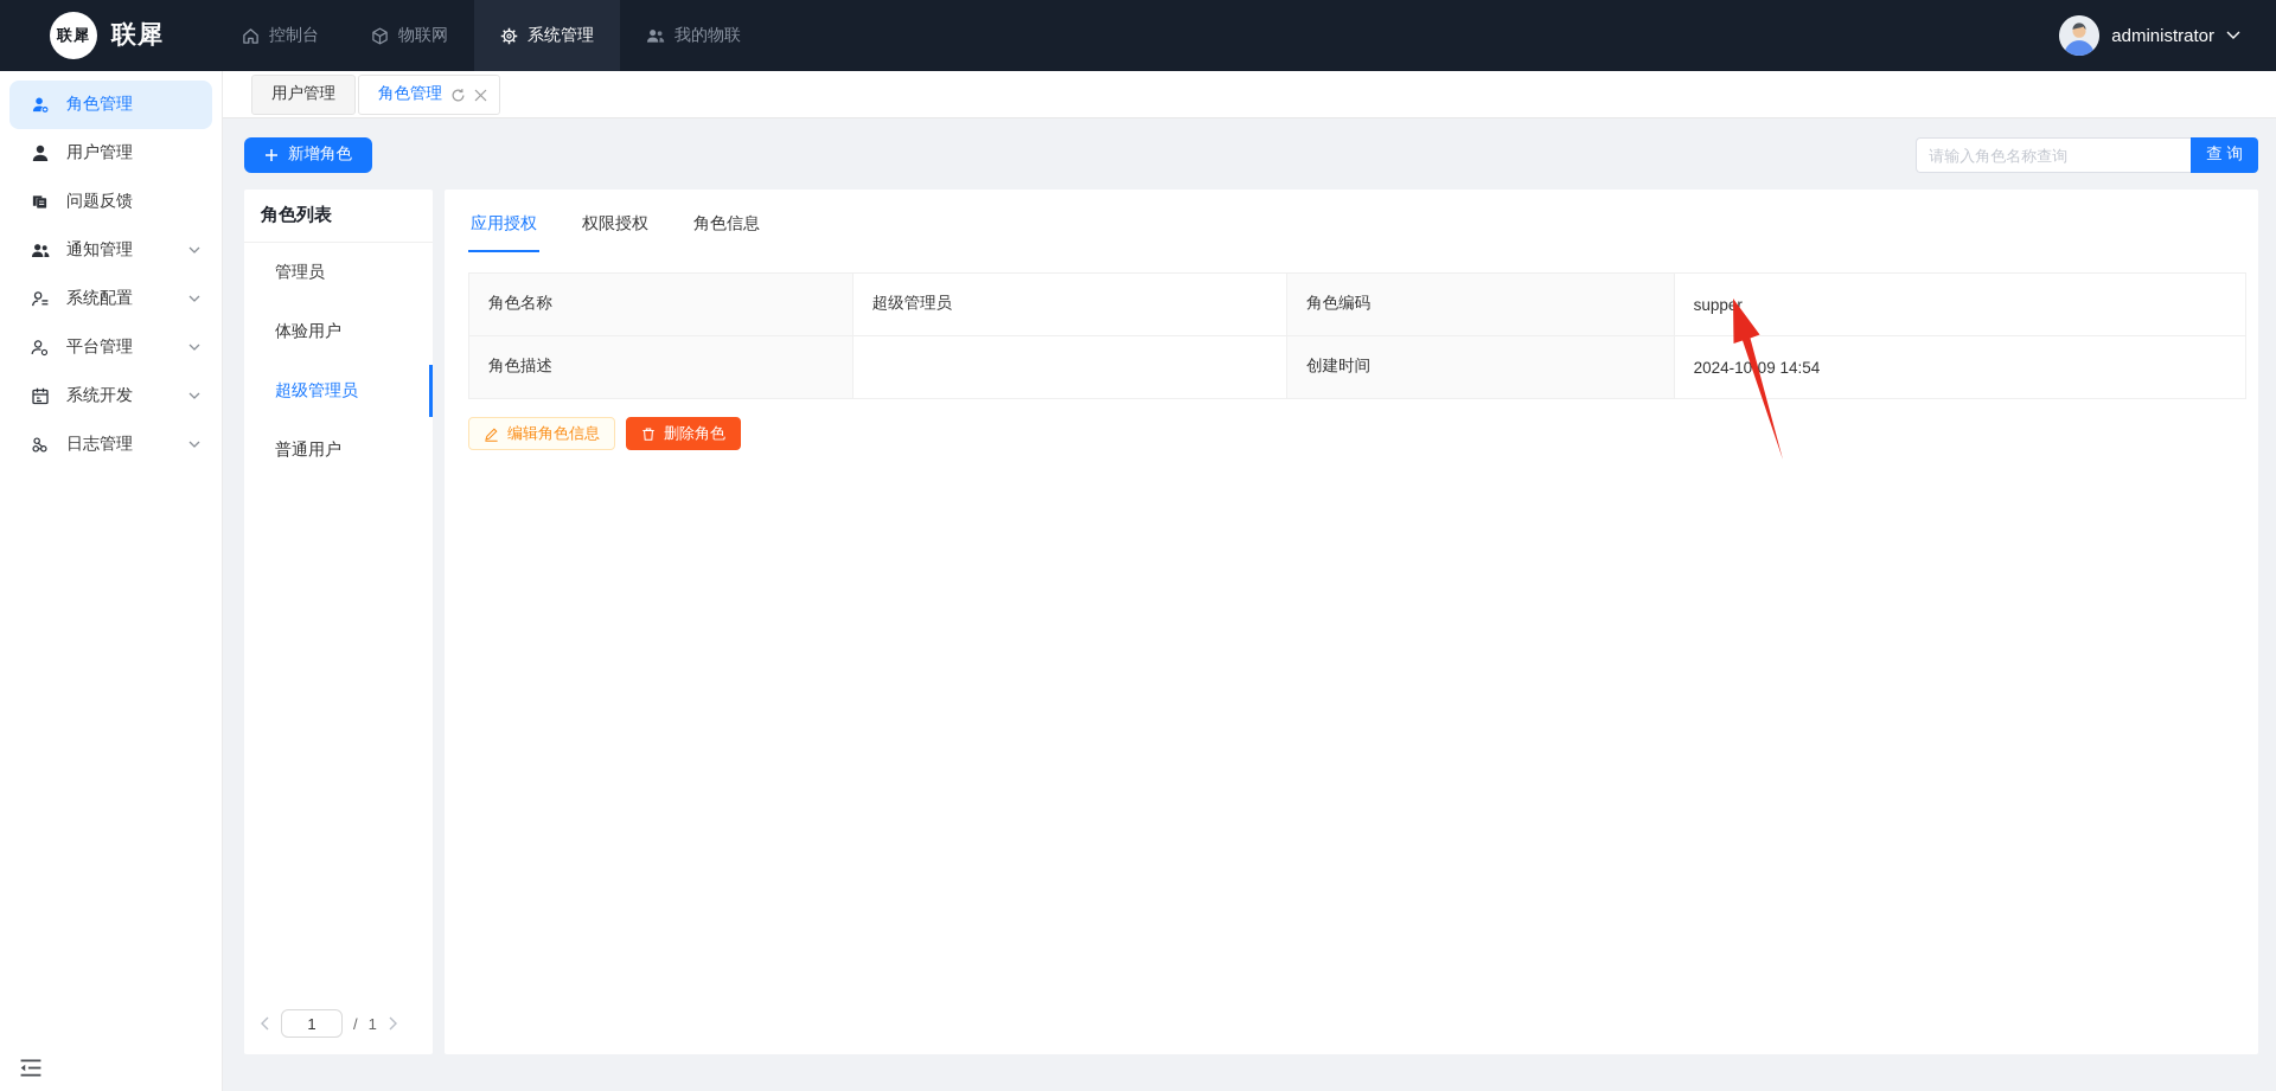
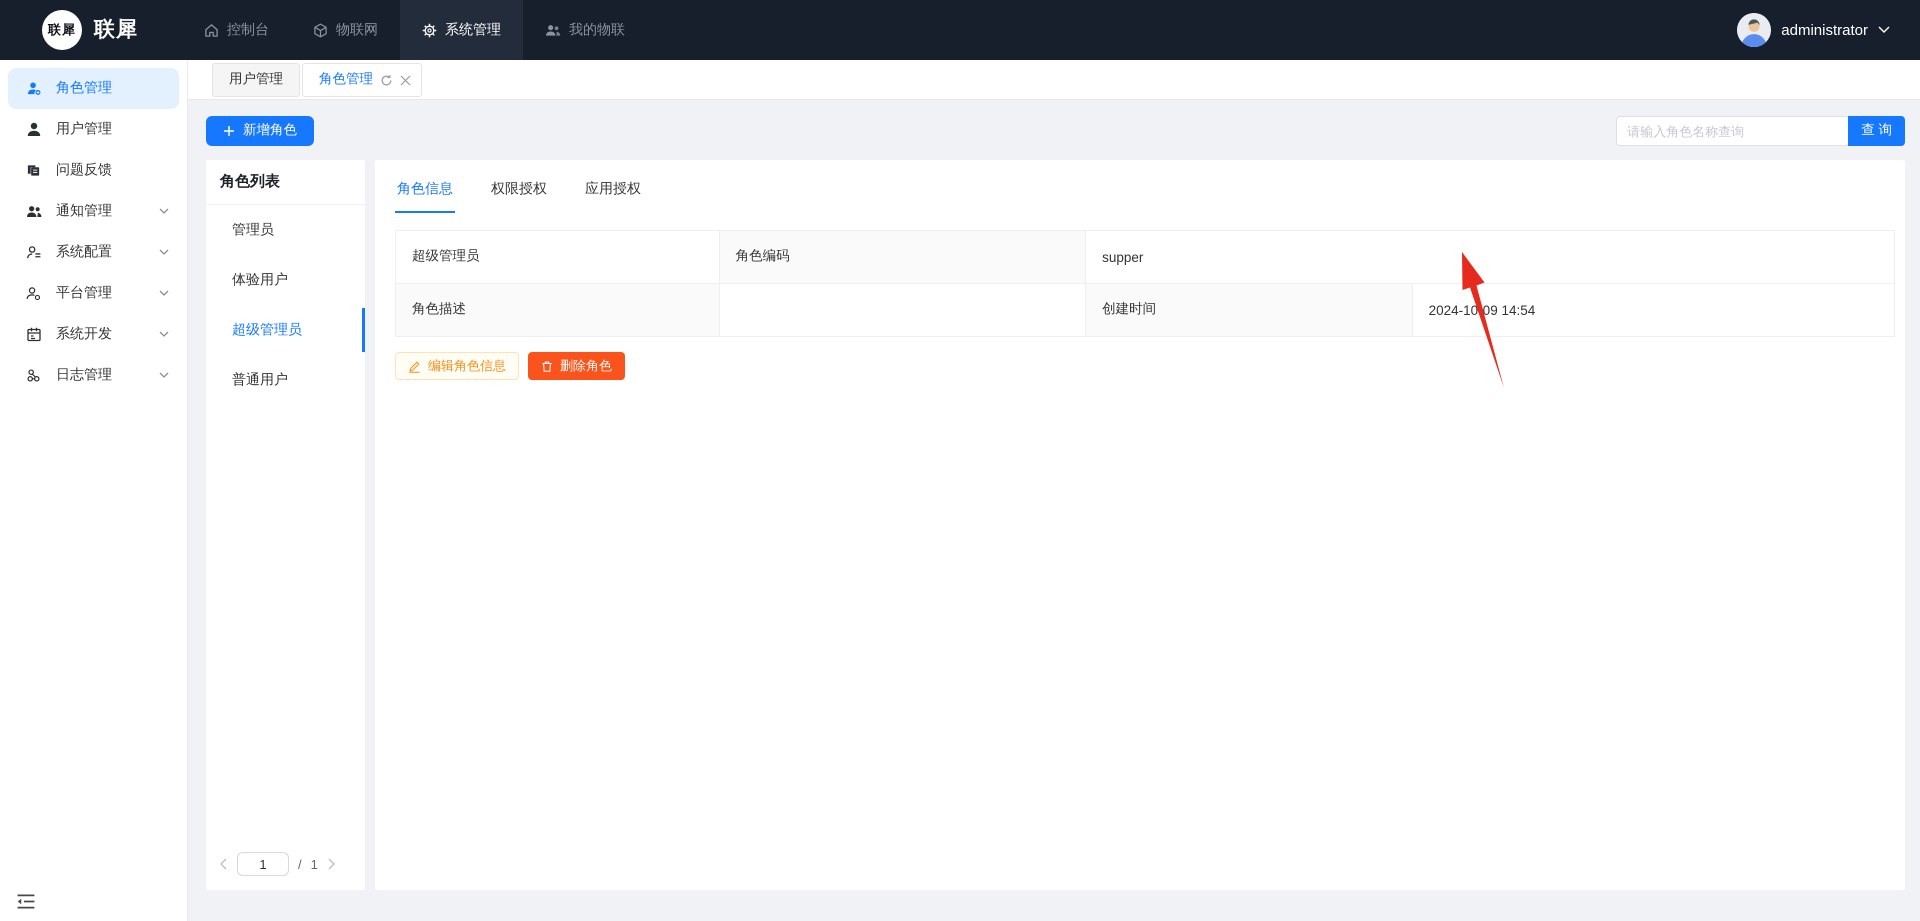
  联犀
  联犀
  控制台
  物联网
  系统管理
  我的物联
  administrator
  角色管理
  用户管理
  问题反馈
  通知管理
  系统配置
  平台管理
  系统开发
  日志管理
  用户管理
  角色管理
  新增角色
  请输入角色名称查询
  查 询
  角色列表
  管理员
  体验用户
  超级管理员
  普通用户
  1
  /
  1
- 应用授权
+ 角色信息
  权限授权
- 角色信息
+ 应用授权
- 角色名称
  超级管理员
  角色编码
  supper
  角色描述
  创建时间
  2024-1009 14:54
  编辑角色信息
  删除角色
